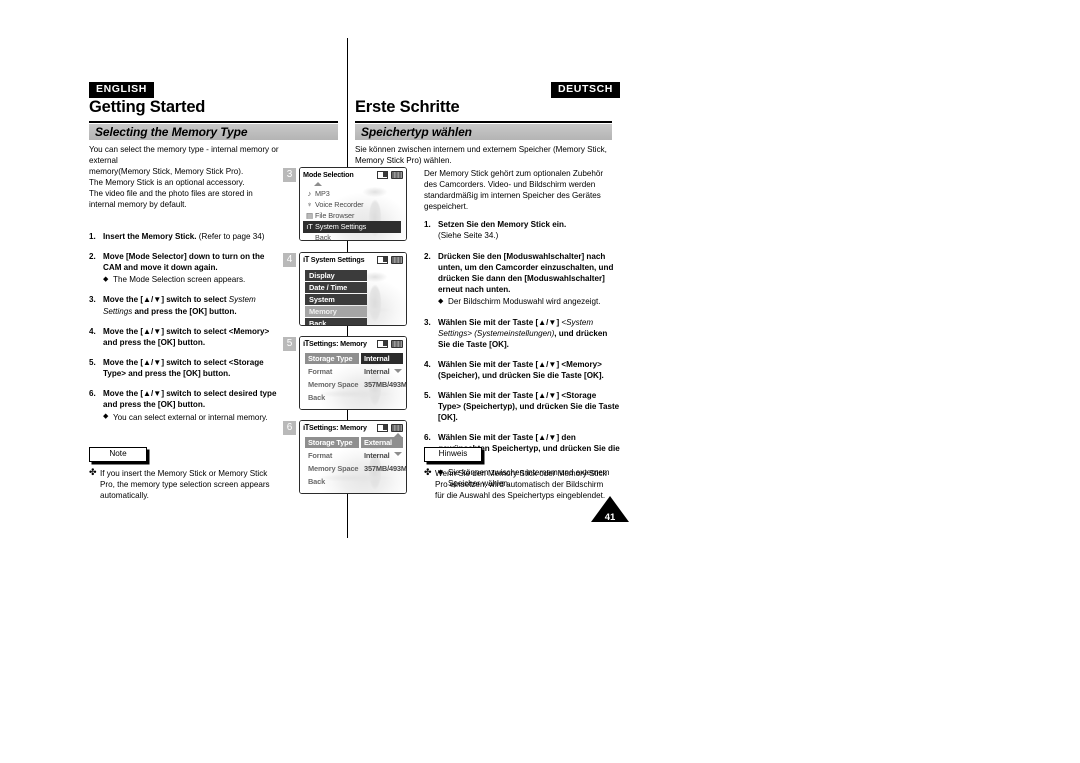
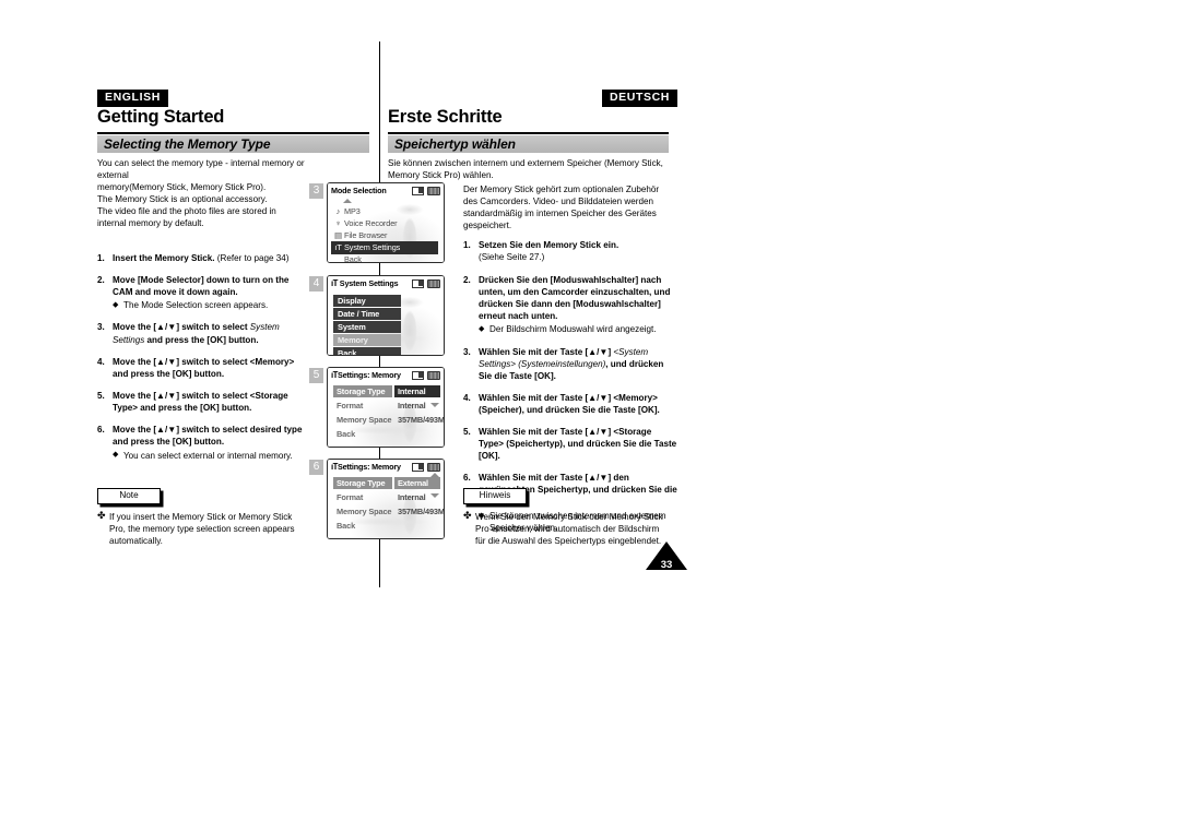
  ENGLISH
  DEUTSCH
  Getting Started
  Erste Schritte
  Selecting the Memory Type
  Speichertyp wählen
  You can select the memory type - internal memory or external
  memory(Memory Stick, Memory Stick Pro).
  The Memory Stick is an optional accessory.
  The video file and the photo files are stored in
  internal memory by default.
  1.
  Insert the Memory Stick. (Refer to page 34)
  2.
  Move [Mode Selector] down to turn on the CAM and move it down again.
  The Mode Selection screen appears.
  3.
  Move the [▲/▼] switch to select System Settings and press the [OK] button.
  4.
  Move the [▲/▼] switch to select <Memory> and press the [OK] button.
  5.
  Move the [▲/▼] switch to select <Storage Type> and press the [OK] button.
  6.
  Move the [▲/▼] switch to select desired type and press the [OK] button.
  You can select external or internal memory.
  Note
  ✤
  If you insert the Memory Stick or Memory Stick
  Pro, the memory type selection screen appears
  automatically.
  Sie können zwischen internem und externem Speicher (Memory Stick,
  Memory Stick Pro) wählen.
  Der Memory Stick gehört zum optionalen Zubehör
- des Camcorders. Video- und Bildschirm werden
+ des Camcorders. Video- und Bilddateien werden
  standardmäßig im internen Speicher des Gerätes
  gespeichert.
  1.
  Setzen Sie den Memory Stick ein.
- (Siehe Seite 34.)
+ (Siehe Seite 27.)
  2.
  Drücken Sie den [Moduswahlschalter] nach unten, um den Camcorder einzuschalten, und drücken Sie dann den [Moduswahlschalter] erneut nach unten.
  Der Bildschirm Moduswahl wird angezeigt.
  3.
  Wählen Sie mit der Taste [▲/▼] <System Settings> (Systemeinstellungen), und drücken Sie die Taste [OK].
  4.
  Wählen Sie mit der Taste [▲/▼] <Memory> (Speicher), und drücken Sie die Taste [OK].
  5.
  Wählen Sie mit der Taste [▲/▼] <Storage Type> (Speichertyp), und drücken Sie die Taste [OK].
  6.
  Wählen Sie mit der Taste [▲/▼] den en Speichertyp, und drücken Sie die
  Sie können zwischen internem und externem Speicher wählen.
  Hinweis
  ✤
  Wenn Sie den Memory Stick oder Memory Stick
  Pro einsetzen, wird automatisch der Bildschirm
  für die Auswahl des Speichertyps eingeblendet.
  3
  Mode Selection
  ♪ MP3
  ♆ Voice Recorder
  ▤ File Browser
  ıT System Settings
  Back
  4
  ıT System Settings
  Display
  Date / Time
  System
  Memory
  Back
  5
  ıTSettings: Memory
  Storage Type
  Internal
  Format
  Internal
  Memory Space
  357MB/493M
  Back
  6
  ıTSettings: Memory
  Storage Type
  External
  Format
  Internal
  Memory Space
  357MB/493M
  Back
- 41
+ 33
